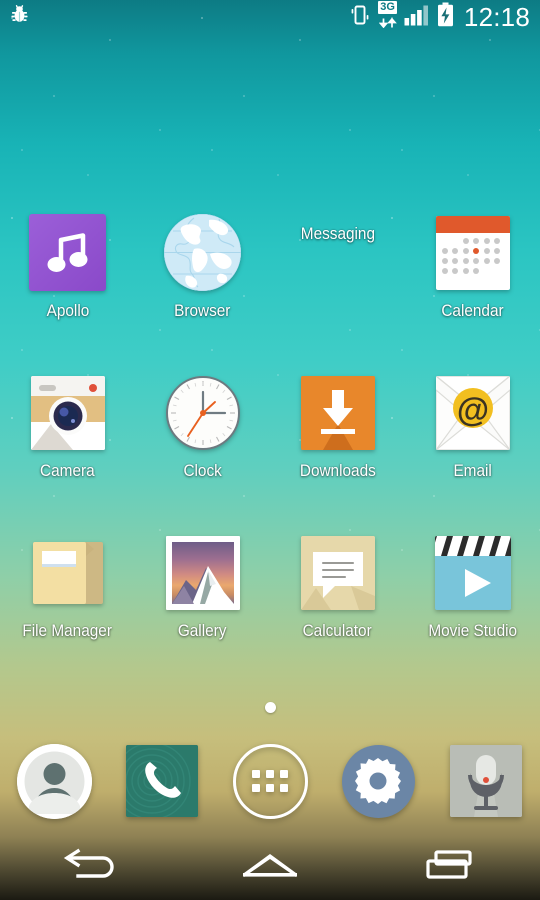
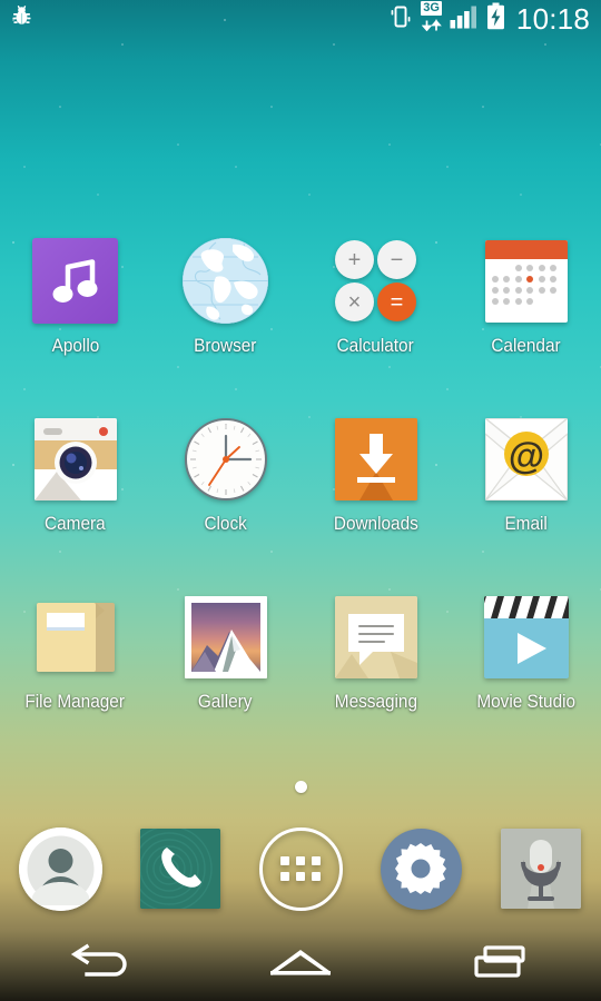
  3G
- 12:18
+ 10:18
  Apollo
  Browser
+ +
+ −
+ ×
+ =
- Messaging
+ Calculator
  Calendar
  Camera
  Clock
  Downloads
  @
  Email
  File Manager
  Gallery
- Calculator
+ Messaging
  Movie Studio
